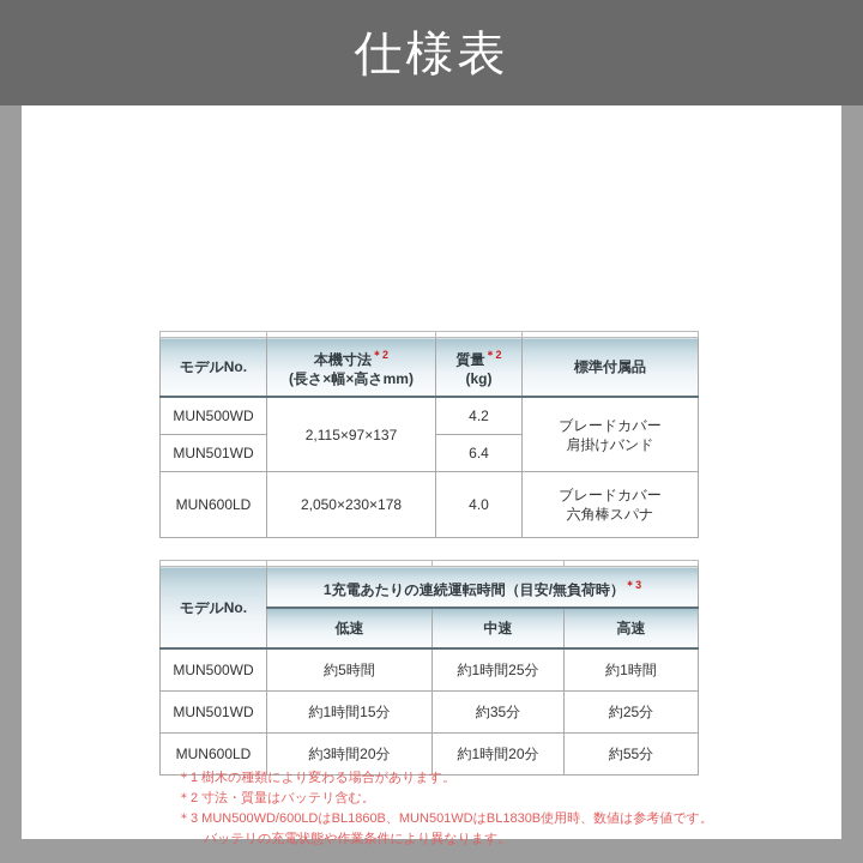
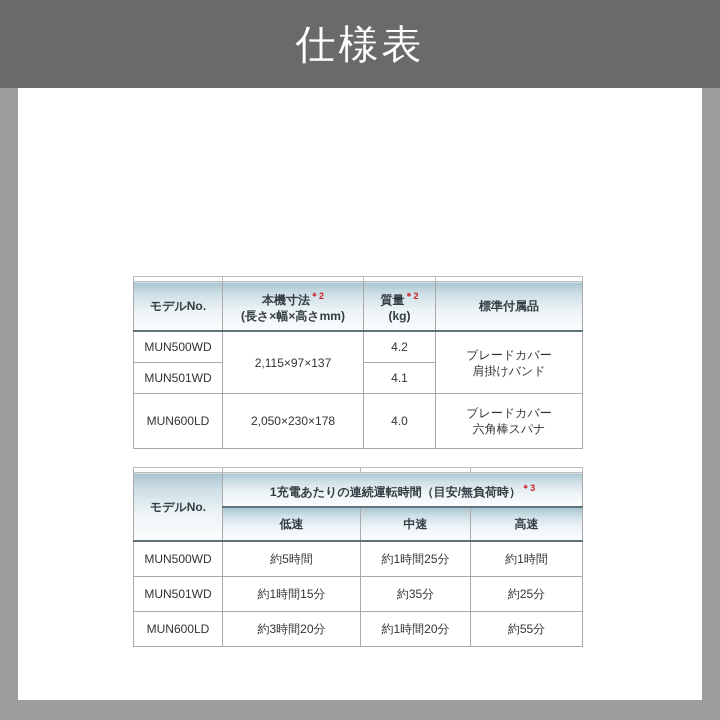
  仕様表
  モデルNo.	本機寸法＊2 (長さ×幅×高さmm)	質量＊2 (kg)	標準付属品
  MUN500WD	2,115×97×137	4.2	ブレードカバー 肩掛けバンド
- MUN501WD	6.4
+ MUN501WD	4.1
  MUN600LD	2,050×230×178	4.0	ブレードカバー 六角棒スパナ
  モデルNo.	1充電あたりの連続運転時間（目安/無負荷時）＊3
  低速	中速	高速
  MUN500WD	約5時間	約1時間25分	約1時間
  MUN501WD	約1時間15分	約35分	約25分
  MUN600LD	約3時間20分	約1時間20分	約55分
- ＊1 樹木の種類により変わる場合があります。
- ＊2 寸法・質量はバッテリ含む。
- ＊3 MUN500WD/600LDはBL1860B、MUN501WDはBL1830B使用時、数値は参考値です。
- バッテリの充電状態や作業条件により異なります。
